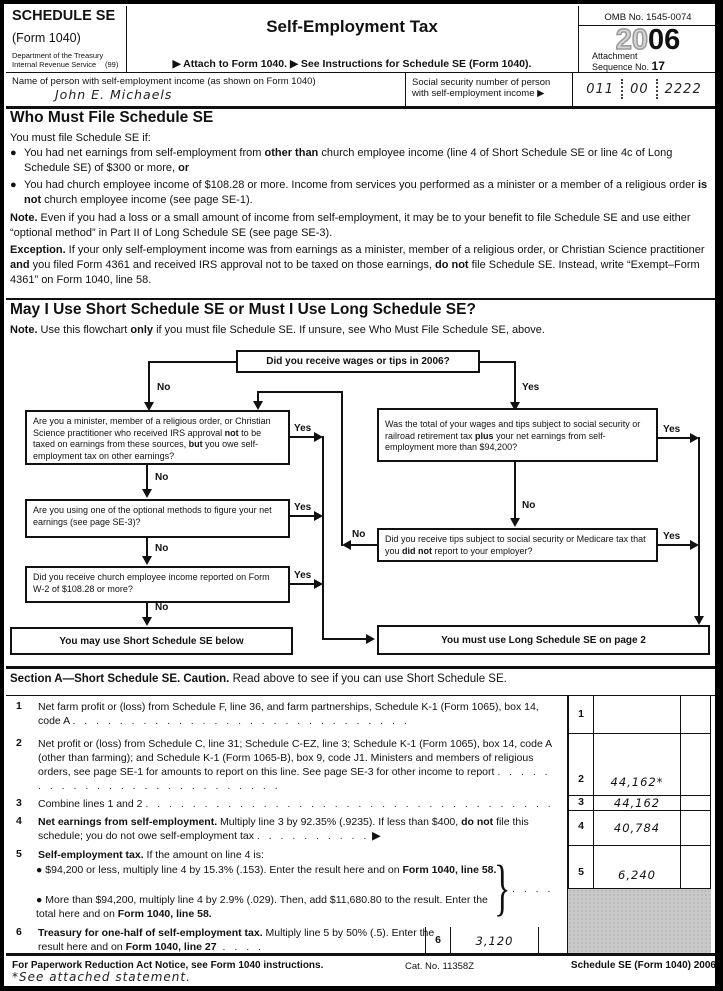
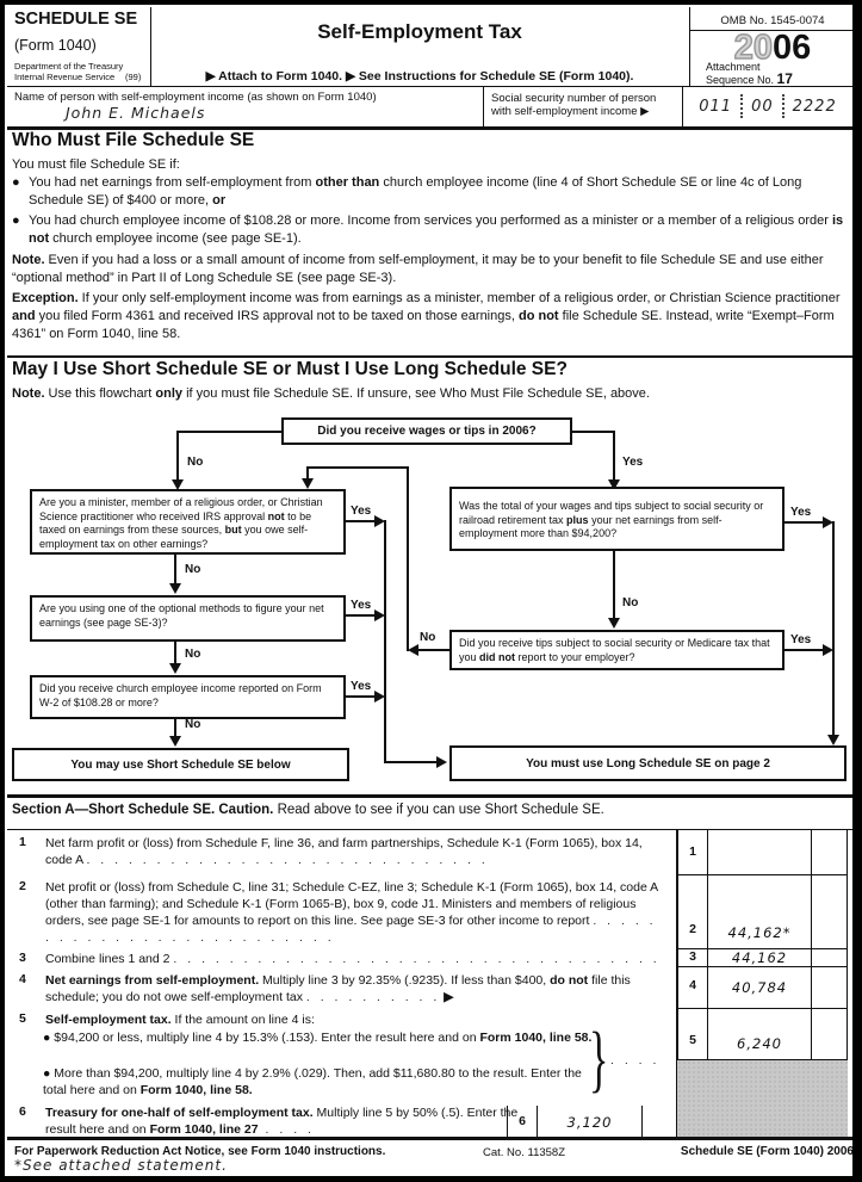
  SCHEDULE SE
  (Form 1040)
  Department of the Treasury
  Internal Revenue Service
  (99)
  Self-Employment Tax
  ▶ Attach to Form 1040. ▶ See Instructions for Schedule SE (Form 1040).
  OMB No. 1545-0074
  2006
  Attachment
  Sequence No. 17
  Name of person with self-employment income (as shown on Form 1040)
  John E. Michaels
  Social security number of person
  with self-employment income ▶
  011
  00
  2222
  Who Must File Schedule SE
  You must file Schedule SE if:
  ●
- You had net earnings from self-employment from other than church employee income (line 4 of Short Schedule SE or line 4c of Long Schedule SE) of $300 or more, or
+ You had net earnings from self-employment from other than church employee income (line 4 of Short Schedule SE or line 4c of Long Schedule SE) of $400 or more, or
  ●
  You had church employee income of $108.28 or more. Income from services you performed as a minister or a member of a religious order is not church employee income (see page SE-1).
  Note. Even if you had a loss or a small amount of income from self-employment, it may be to your benefit to file Schedule SE and use either “optional method” in Part II of Long Schedule SE (see page SE-3).
  Exception. If your only self-employment income was from earnings as a minister, member of a religious order, or Christian Science practitioner and you filed Form 4361 and received IRS approval not to be taxed on those earnings, do not file Schedule SE. Instead, write “Exempt–Form 4361” on Form 1040, line 58.
  May I Use Short Schedule SE or Must I Use Long Schedule SE?
  Note. Use this flowchart only if you must file Schedule SE. If unsure, see Who Must File Schedule SE, above.
  Did you receive wages or tips in 2006?
  No
  Yes
  Are you a minister, member of a religious order, or Christian Science practitioner who received IRS approval not to be taxed on earnings from these sources, but you owe self-employment tax on other earnings?
  Yes
  No
  Are you using one of the optional methods to figure your net earnings (see page SE-3)?
  Yes
  No
  Did you receive church employee income reported on Form W-2 of $108.28 or more?
  Yes
  No
  You may use Short Schedule SE below
  Was the total of your wages and tips subject to social security or railroad retirement tax plus your net earnings from self-employment more than $94,200?
  Yes
  No
  Did you receive tips subject to social security or Medicare tax that you did not report to your employer?
  Yes
  No
  You must use Long Schedule SE on page 2
  Section A—Short Schedule SE. Caution. Read above to see if you can use Short Schedule SE.
  1
  Net farm profit or (loss) from Schedule F, line 36, and farm partnerships, Schedule K-1 (Form 1065), box 14, code A . . . . . . . . . . . . . . . . . . . . . . . . . . . . .
  1
  2
  Net profit or (loss) from Schedule C, line 31; Schedule C-EZ, line 3; Schedule K-1 (Form 1065), box 14, code A (other than farming); and Schedule K-1 (Form 1065-B), box 9, code J1. Ministers and members of religious orders, see page SE-1 for amounts to report on this line. See page SE-3 for other income to report . . . . . . . . . . . . . . . . . . . . . . . . . .
  2
  44,162*
  3
  Combine lines 1 and 2 . . . . . . . . . . . . . . . . . . . . . . . . . . . . . . . . . . .
  3
  44,162
  4
  Net earnings from self-employment. Multiply line 3 by 92.35% (.9235). If less than $400, do not file this schedule; you do not owe self-employment tax . . . . . . . . . . ▶
  4
  40,784
  5
  Self-employment tax. If the amount on line 4 is:
  ● $94,200 or less, multiply line 4 by 15.3% (.153). Enter the result here and on Form 1040, line 58.
  ● More than $94,200, multiply line 4 by 2.9% (.029). Then, add $11,680.80 to the result. Enter the total here and on Form 1040, line 58.
  }
  . . . .
  5
  6,240
  6
  Treasury for one-half of self-employment tax. Multiply line 5 by 50% (.5). Enter te result here and on Form 1040, line 27 . . . .
  6
  3,120
  For Paperwork Reduction Act Notice, see Form 1040 instructions.
  Cat. No. 11358Z
  Schedule SE (Form 1040) 2006
  *See attached statement.
